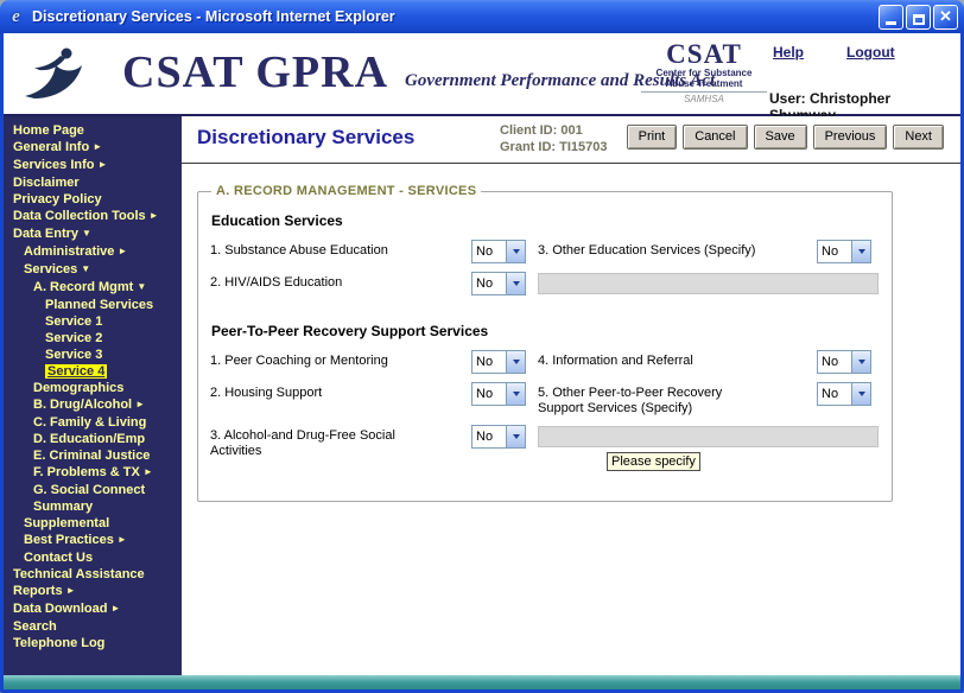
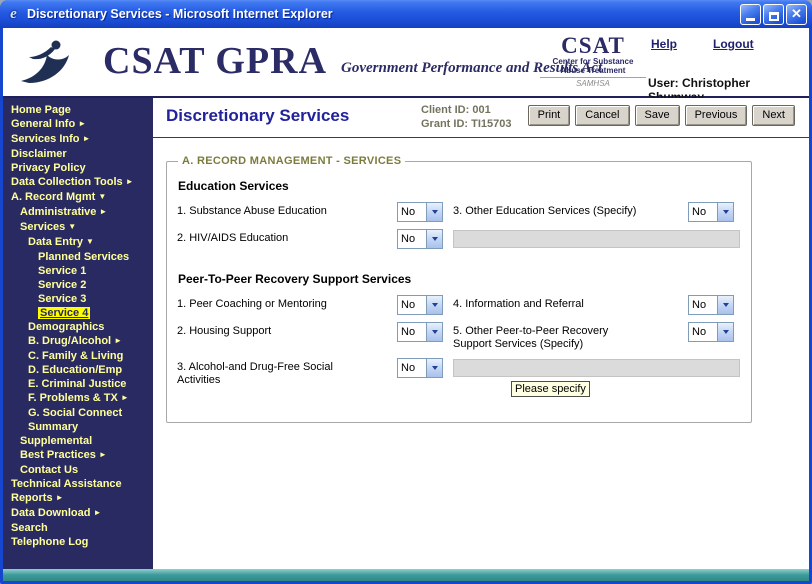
  e
  Discretionary Services - Microsoft Internet Explorer
  ✕
  CSAT GPRA
  Government Performance and Results Act
  CSAT
  Center for Substance
  Abuse Treatment
  SAMHSA
  Help
  Logout
  User: Christopher Shumway
  Home Page
  General Info ►
  Services Info ►
  Disclaimer
  Privacy Policy
  Data Collection Tools ►
- Data Entry ▼
+ A. Record Mgmt ▼
  Administrative ►
  Services ▼
- A. Record Mgmt ▼
+ Data Entry ▼
  Planned Services
  Service 1
  Service 2
  Service 3
  Service 4
  Demographics
  B. Drug/Alcohol ►
  C. Family & Living
  D. Education/Emp
  E. Criminal Justice
  F. Problems & TX ►
  G. Social Connect
  Summary
  Supplemental
  Best Practices ►
  Contact Us
  Technical Assistance
  Reports ►
  Data Download ►
  Search
  Telephone Log
  Discretionary Services
  Client ID: 001
  Grant ID: TI15703
  Print
  Cancel
  Save
  Previous
  Next
  A. RECORD MANAGEMENT - SERVICES
  Education Services
  1. Substance Abuse Education
  No
  3. Other Education Services (Specify)
  No
  2. HIV/AIDS Education
  No
  Peer-To-Peer Recovery Support Services
  1. Peer Coaching or Mentoring
  No
  4. Information and Referral
  No
  2. Housing Support
  No
  5. Other Peer-to-Peer Recovery Support Services (Specify)
  No
  3. Alcohol-and Drug-Free Social Activities
  No
  Please specify
